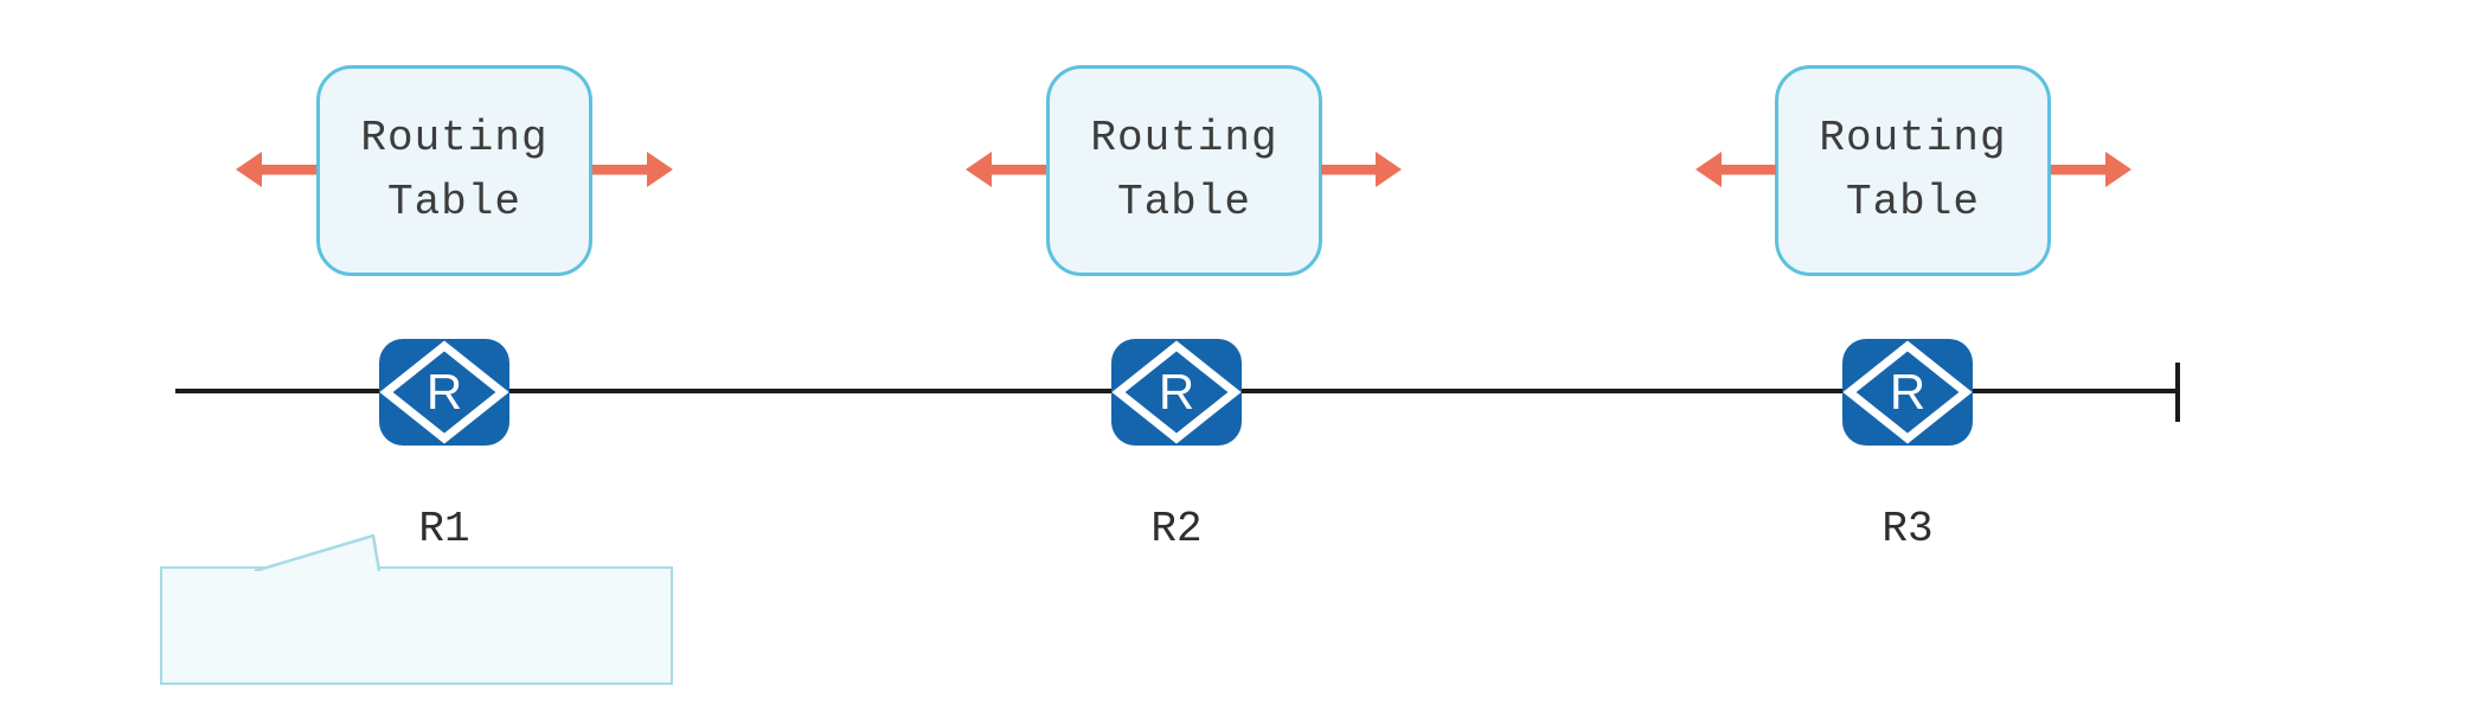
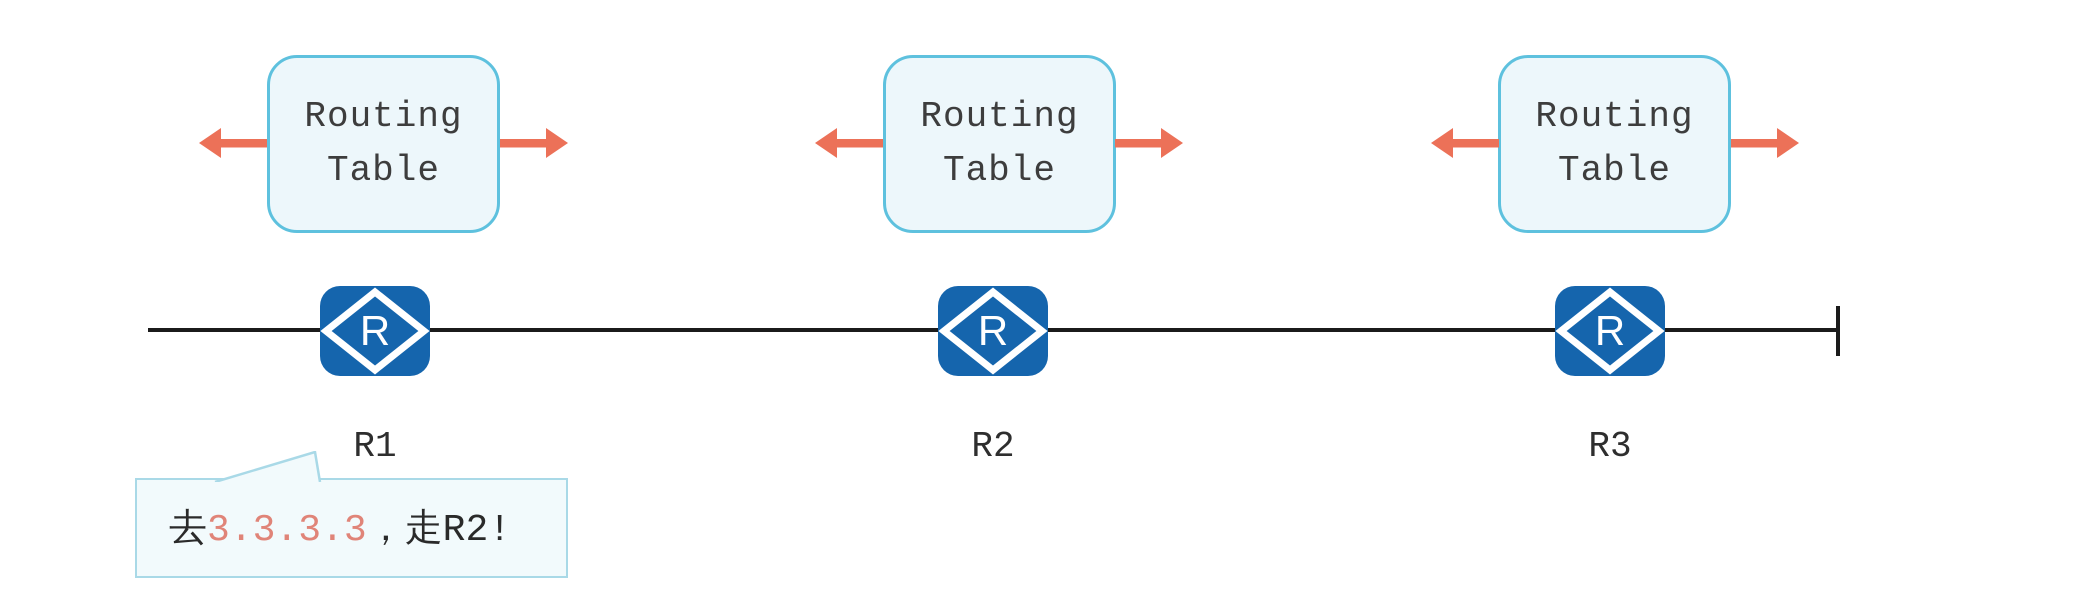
  Routing
  Table
  R
  R1
  Routing
  Table
  R
  R2
  Routing
  Table
  R
  R3
+ 去3.3.3.3，走R2!
